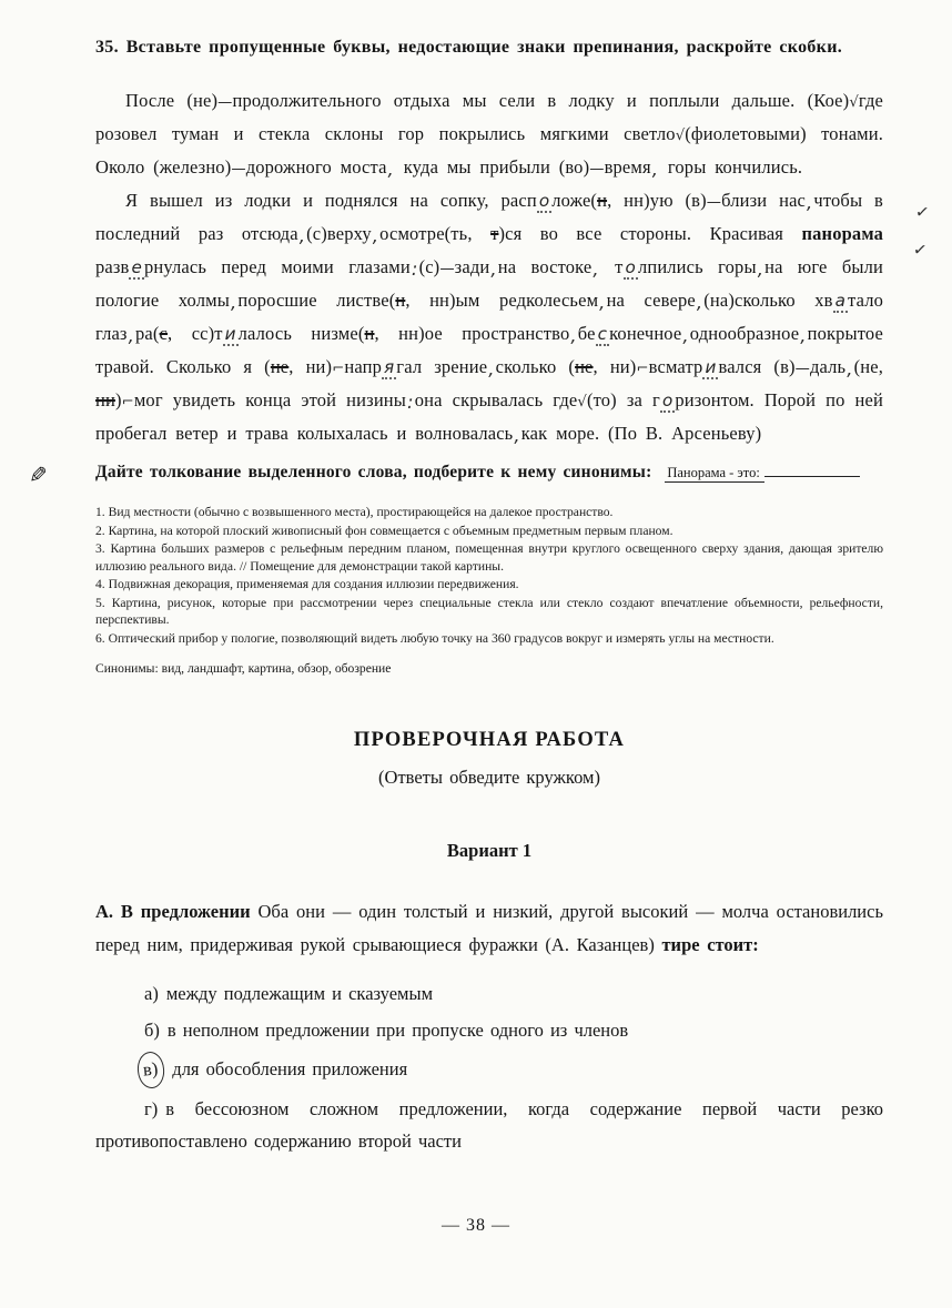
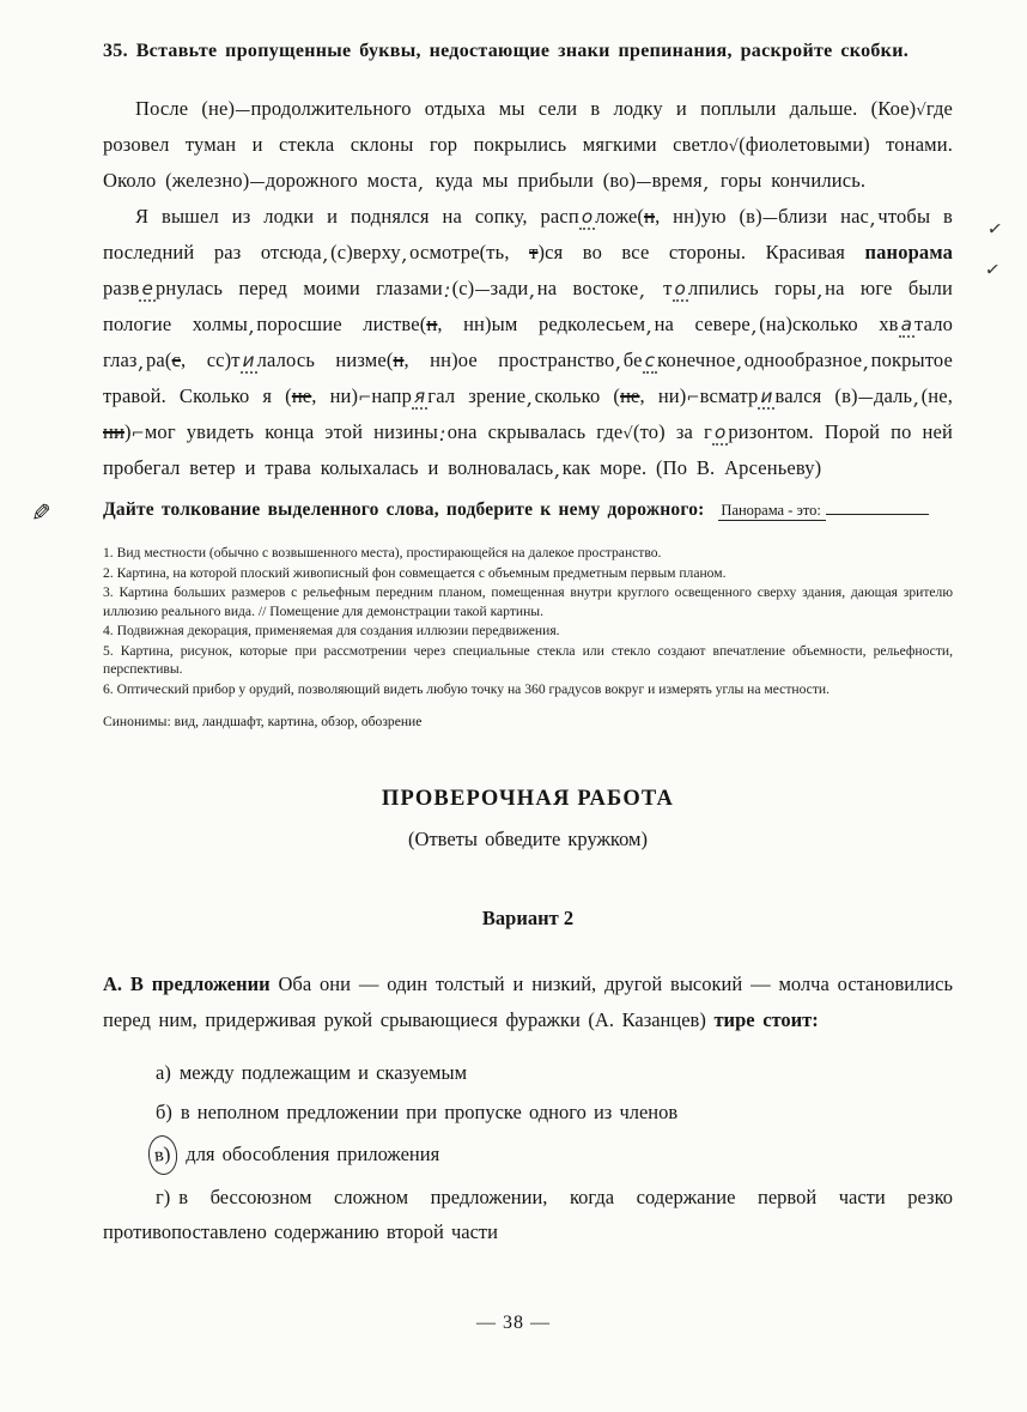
  35. Вставьте пропущенные буквы, недостающие знаки препинания, раскройте скобки.
  После (не)—продолжительного отдыха мы сели в лодку и поплыли дальше. (Кое)√где розовел туман и стекла склоны гор покрылись мягкими светло√(фиолетовыми) тонами. Около (железно)—дорожного моста, куда мы прибыли (во)—время, горы кончились.
  Я вышел из лодки и поднялся на сопку, расположе(н, нн)ую (в)—близи нас,чтобы в последний раз отсюда,(с)верху,осмотре(ть, т)ся во все стороны. Красивая панорама развернулась перед моими глазами:(с)—зади,на востоке, толпились горы,на юге были пологие холмы,поросшие листве(н, нн)ым редколесьем,на севере,(на)сколько хватало глаз,ра(с, сс)тилалось низме(н, нн)ое пространство,бесконечное,однообразное,покрытое травой. Сколько я (не, ни)⌐напрягал зрение,сколько (не, ни)⌐всматривался (в)—даль,(не, ни)⌐мог увидеть конца этой низины:она скрывалась где√(то) за горизонтом. Порой по ней пробегал ветер и трава колыхалась и волновалась,как море. (По В. Арсеньеву)
- Дайте толкование выделенного слова, подберите к нему синонимы: Панорама - это:
+ Дайте толкование выделенного слова, подберите к нему дорожного: Панорама - это:
  1. Вид местности (обычно с возвышенного места), простирающейся на далекое пространство.
  2. Картина, на которой плоский живописный фон совмещается с объемным предметным первым планом.
  3. Картина больших размеров с рельефным передним планом, помещенная внутри круглого освещенного сверху здания, дающая зрителю иллюзию реального вида. // Помещение для демонстрации такой картины.
  4. Подвижная декорация, применяемая для создания иллюзии передвижения.
  5. Картина, рисунок, которые при рассмотрении через специальные стекла или стекло создают впечатление объемности, рельефности, перспективы.
- 6. Оптический прибор у пологие, позволяющий видеть любую точку на 360 градусов вокруг и измерять углы на местности.
+ 6. Оптический прибор у орудий, позволяющий видеть любую точку на 360 градусов вокруг и измерять углы на местности.
  Синонимы: вид, ландшафт, картина, обзор, обозрение
  ПРОВЕРОЧНАЯ РАБОТА
  (Ответы обведите кружком)
- Вариант 1
+ Вариант 2
  А. В предложении Оба они — один толстый и низкий, другой высокий — молча остановились перед ним, придерживая рукой срывающиеся фуражки (А. Казанцев) тире стоит:
  а) между подлежащим и сказуемым
  б) в неполном предложении при пропуске одного из членов
  г) в бессоюзном сложном предложении, когда содержание первой части резко противопоставлено содержанию второй части
  — 38 —
